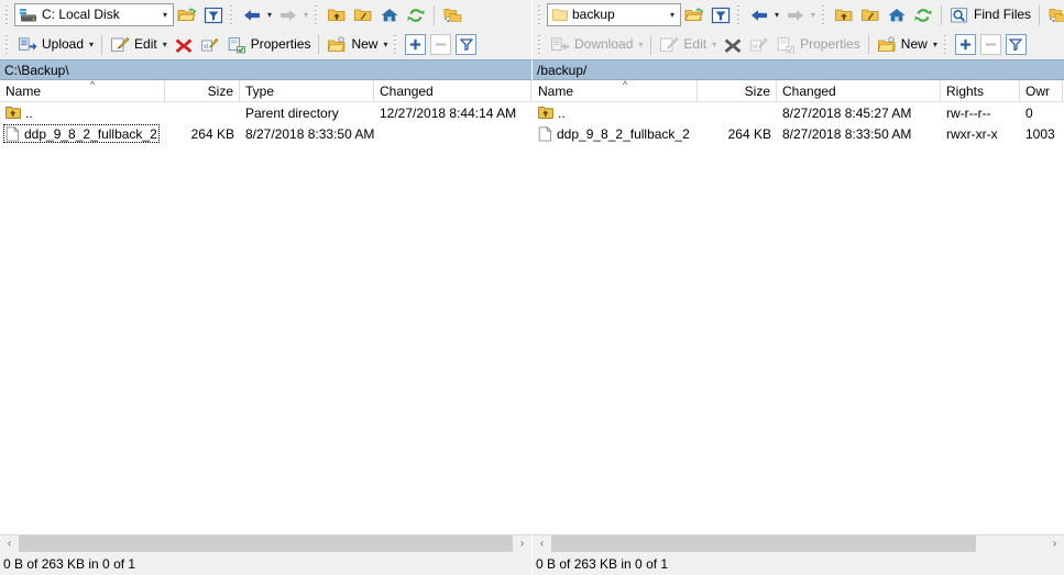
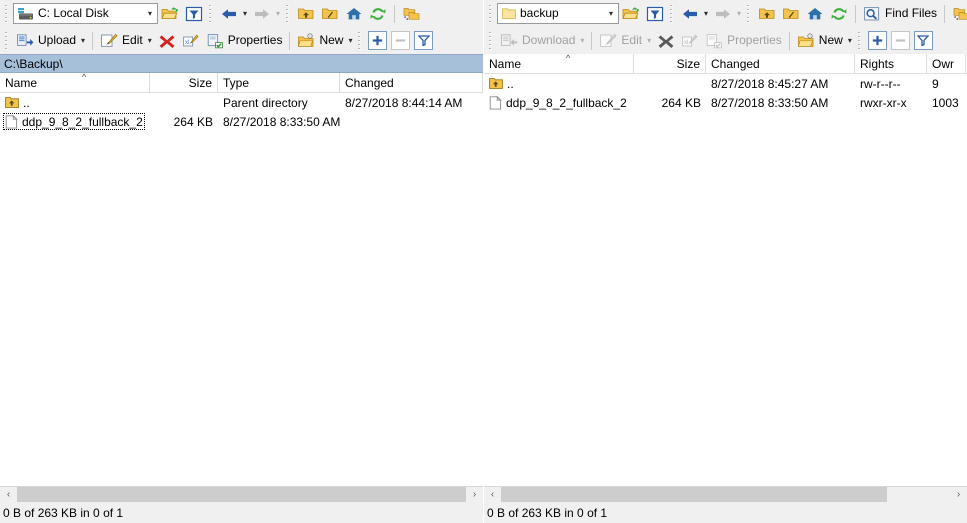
  C: Local Disk
  ▾
  ▾
  ▾
  Upload
  ▾
  Edit
  ▾
  Properties
  New
  ▾
  C:\Backup\
  Name
  ^
  Size
  Type
  Changed
  ..
  Parent directory
- 12/27/2018 8:44:14 AM
+ 8/27/2018 8:44:14 AM
  ddp_9_8_2_fullback_2
  264 KB
  8/27/2018 8:33:50 AM
  ‹
  ›
  0 B of 263 KB in 0 of 1
  backup
  ▾
  ▾
  ▾
  Find Files
  Download
  ▾
  Edit
  ▾
  Properties
  New
  ▾
- /backup/
  Name
  ^
  Size
  Changed
  Rights
  Owr
  ..
  8/27/2018 8:45:27 AM
  rw-r--r--
- 0
+ 9
  ddp_9_8_2_fullback_2
  264 KB
  8/27/2018 8:33:50 AM
  rwxr-xr-x
  1003
  ‹
  ›
  0 B of 263 KB in 0 of 1
